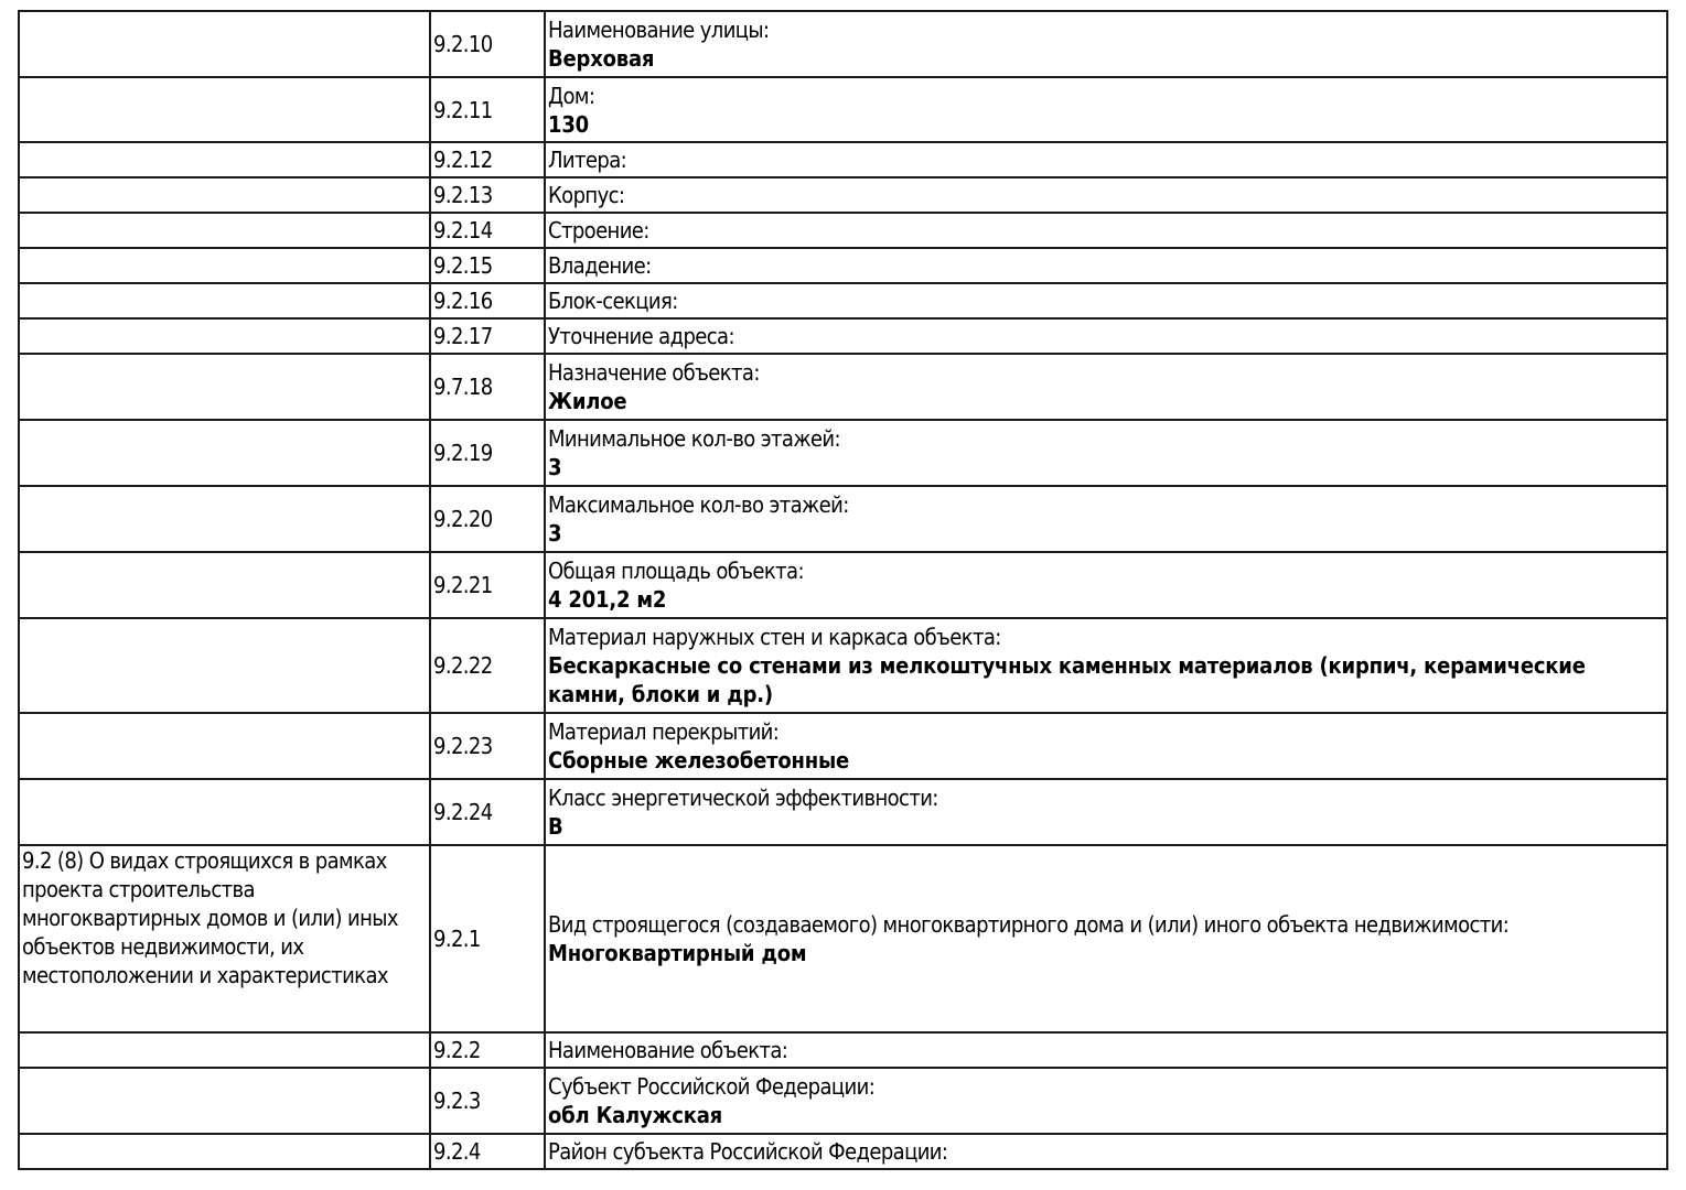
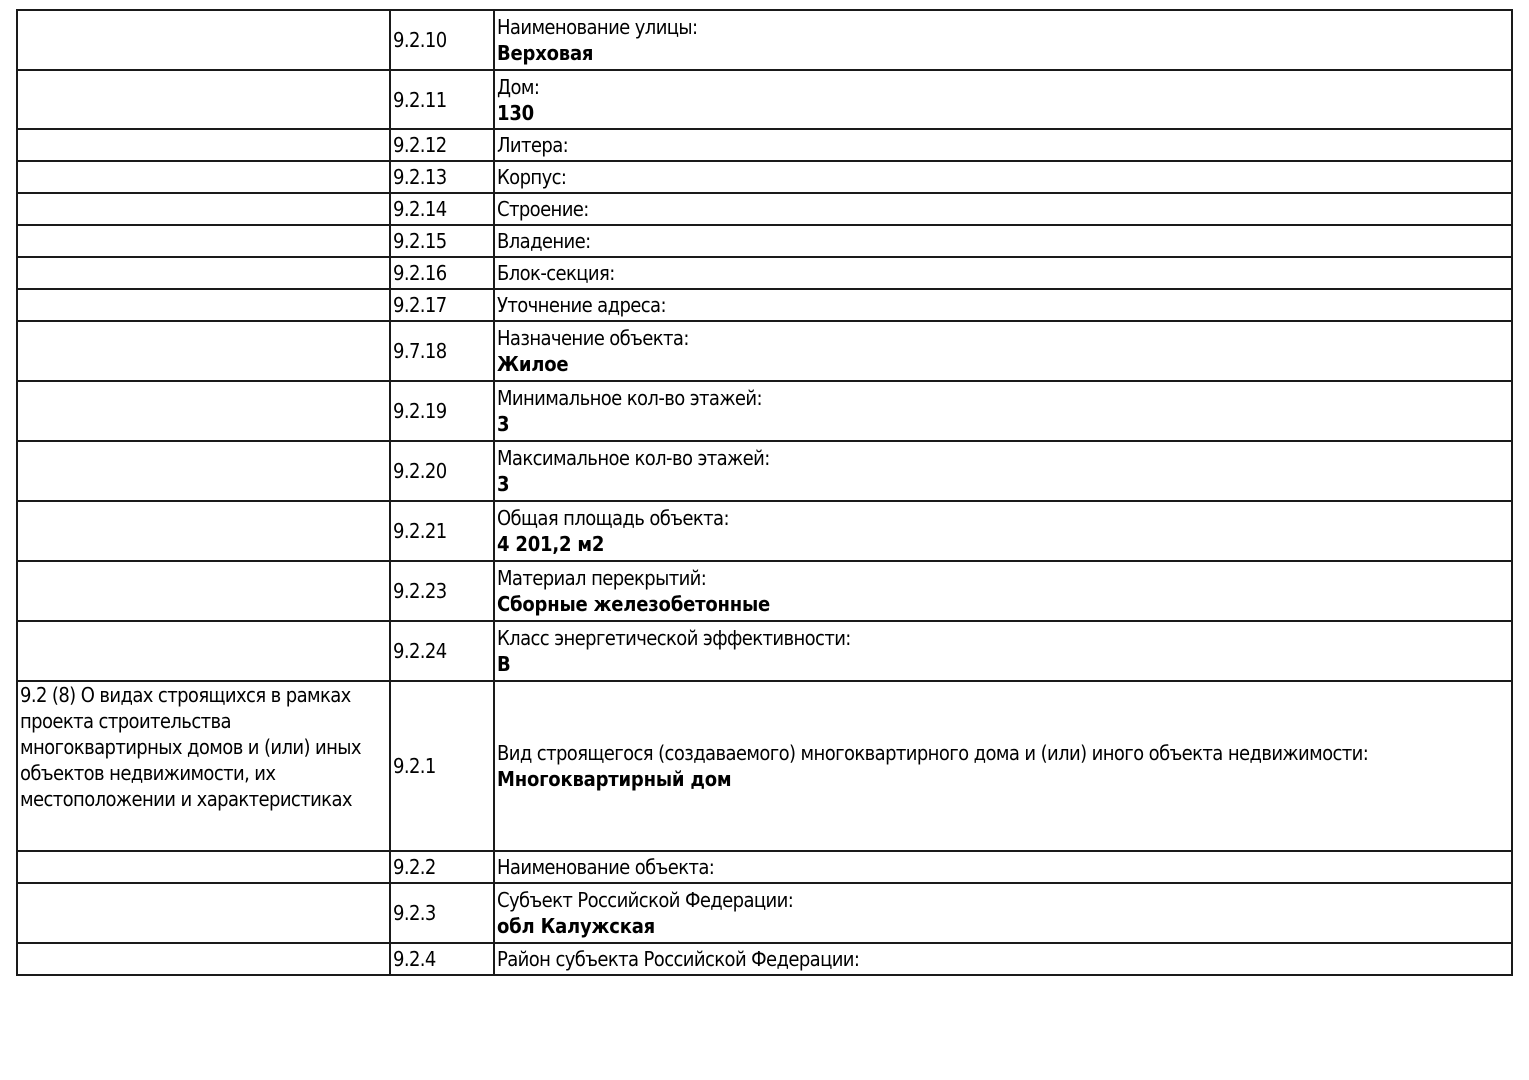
  	9.2.10	Наименование улицы: Верховая
  	9.2.11	Дом: 130
  	9.2.12	Литера:
  	9.2.13	Корпус:
  	9.2.14	Строение:
  	9.2.15	Владение:
  	9.2.16	Блок-секция:
  	9.2.17	Уточнение адреса:
  	9.7.18	Назначение объекта: Жилое
  	9.2.19	Минимальное кол-во этажей: 3
  	9.2.20	Максимальное кол-во этажей: 3
  	9.2.21	Общая площадь объекта: 4 201,2 м2
- 	9.2.22	Материал наружных стен и каркаса объекта: Бескаркасные со стенами из мелкоштучных каменных материалов (кирпич, керамические камни, блоки и др.)
  	9.2.23	Материал перекрытий: Сборные железобетонные
  	9.2.24	Класс энергетической эффективности: В
  9.2 (8) О видах строящихся в рамках проекта строительства многоквартирных домов и (или) иных объектов недвижимости, их местоположении и характеристиках	9.2.1	Вид строящегося (создаваемого) многоквартирного дома и (или) иного объекта недвижимости: Многоквартирный дом
  	9.2.2	Наименование объекта:
  	9.2.3	Субъект Российской Федерации: обл Калужская
  	9.2.4	Район субъекта Российской Федерации:
